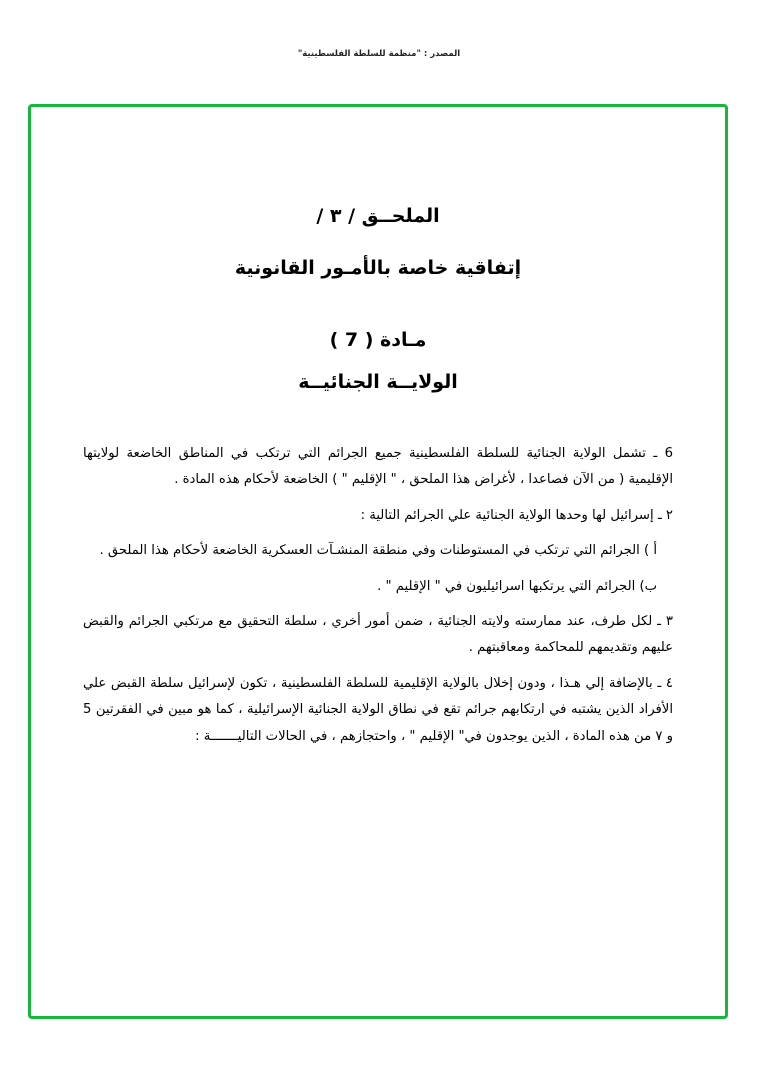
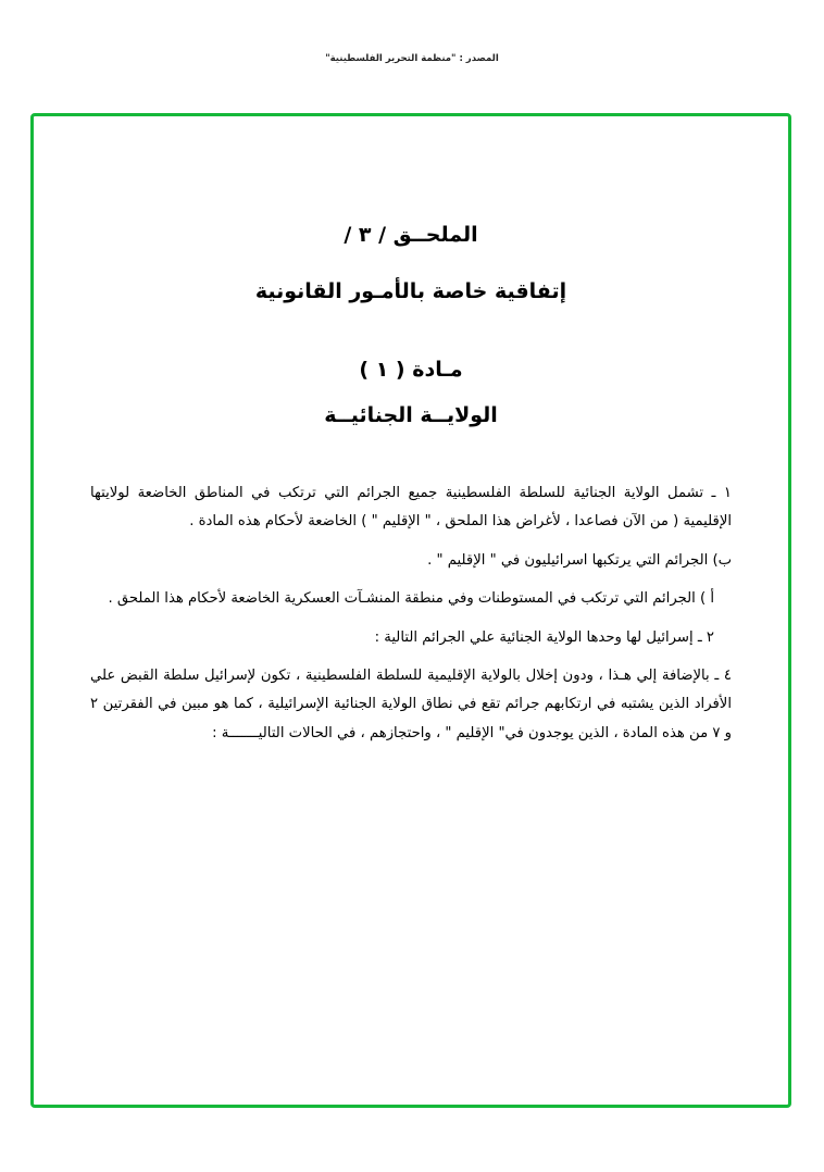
- المصدر : "منظمة للسلطة الفلسطينية"
+ المصدر : "منظمة التحرير الفلسطينية"
  الملحــق / ٣ /
  إتفاقية خاصة بالأمـور القانونية
- مـادة ( 7 )
+ مـادة ( ١ )
  الولايــة الجنائيــة
- 6 ـ تشمل الولاية الجنائية للسلطة الفلسطينية جميع الجرائم التي ترتكب في المناطق الخاضعة لولايتها الإقليمية ( من الآن فصاعدا ، لأغراض هذا الملحق ، " الإقليم " ) الخاضعة لأحكام هذه المادة .
+ ١ ـ تشمل الولاية الجنائية للسلطة الفلسطينية جميع الجرائم التي ترتكب في المناطق الخاضعة لولايتها الإقليمية ( من الآن فصاعدا ، لأغراض هذا الملحق ، " الإقليم " ) الخاضعة لأحكام هذه المادة .
- ٢ ـ إسرائيل لها وحدها الولاية الجنائية علي الجرائم التالية :
+ ب) الجرائم التي يرتكبها اسرائيليون في " الإقليم " .
  أ ) الجرائم التي ترتكب في المستوطنات وفي منطقة المنشـآت العسكرية الخاضعة لأحكام هذا الملحق .
- ب) الجرائم التي يرتكبها اسرائيليون في " الإقليم " .
+ ٢ ـ إسرائيل لها وحدها الولاية الجنائية علي الجرائم التالية :
- ٣ ـ لكل طرف، عند ممارسته ولايته الجنائية ، ضمن أمور أخري ، سلطة التحقيق مع مرتكبي الجرائم والقبض عليهم وتقديمهم للمحاكمة ومعاقبتهم .
- ٤ ـ بالإضافة إلي هـذا ، ودون إخلال بالولاية الإقليمية للسلطة الفلسطينية ، تكون لإسرائيل سلطة القبض علي الأفراد الذين يشتبه في ارتكابهم جرائم تقع في نطاق الولاية الجنائية الإسرائيلية ، كما هو مبين في الفقرتين 5 و ٧ من هذه المادة ، الذين يوجدون في" الإقليم " ، واحتجازهم ، في الحالات التاليـــــــة :
+ ٤ ـ بالإضافة إلي هـذا ، ودون إخلال بالولاية الإقليمية للسلطة الفلسطينية ، تكون لإسرائيل سلطة القبض علي الأفراد الذين يشتبه في ارتكابهم جرائم تقع في نطاق الولاية الجنائية الإسرائيلية ، كما هو مبين في الفقرتين ٢ و ٧ من هذه المادة ، الذين يوجدون في" الإقليم " ، واحتجازهم ، في الحالات التاليـــــــة :
